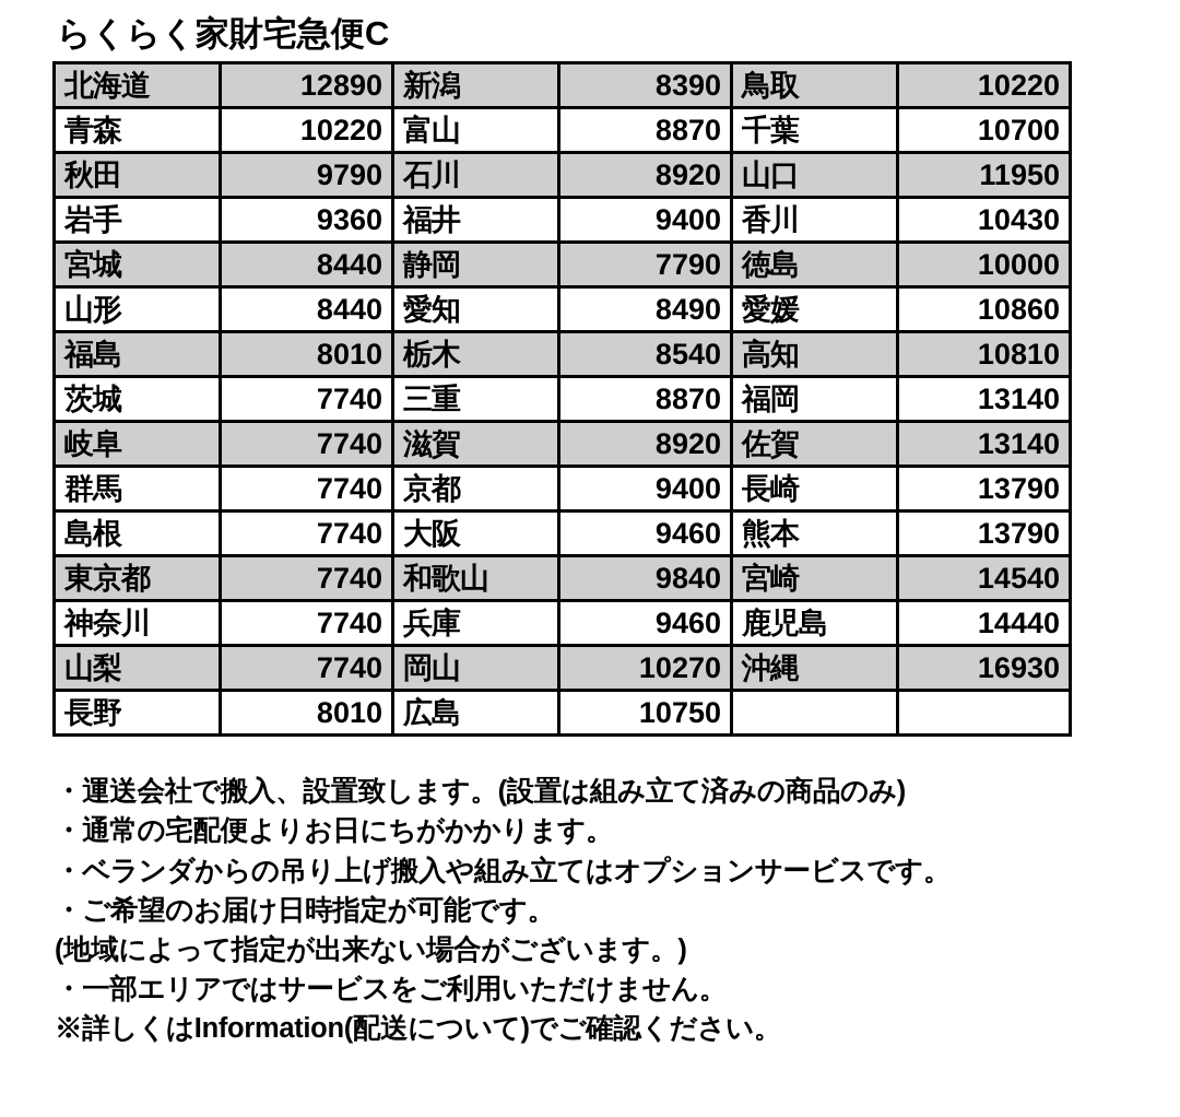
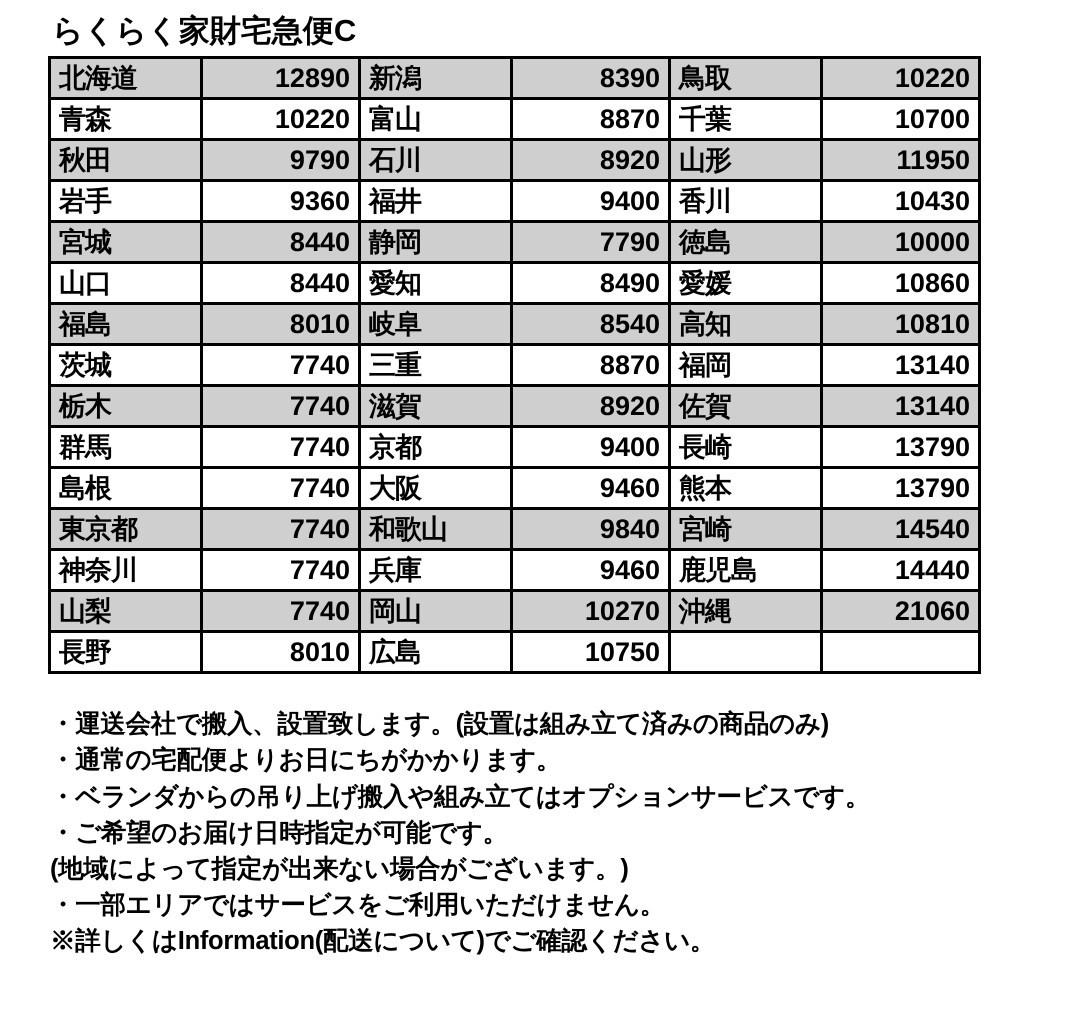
  らくらく家財宅急便C
  北海道	12890	新潟	8390	鳥取	10220
  青森	10220	富山	8870	千葉	10700
- 秋田	9790	石川	8920	山口	11950
+ 秋田	9790	石川	8920	山形	11950
  岩手	9360	福井	9400	香川	10430
  宮城	8440	静岡	7790	徳島	10000
- 山形	8440	愛知	8490	愛媛	10860
+ 山口	8440	愛知	8490	愛媛	10860
- 福島	8010	栃木	8540	高知	10810
+ 福島	8010	岐阜	8540	高知	10810
  茨城	7740	三重	8870	福岡	13140
- 岐阜	7740	滋賀	8920	佐賀	13140
+ 栃木	7740	滋賀	8920	佐賀	13140
  群馬	7740	京都	9400	長崎	13790
  島根	7740	大阪	9460	熊本	13790
  東京都	7740	和歌山	9840	宮崎	14540
  神奈川	7740	兵庫	9460	鹿児島	14440
- 山梨	7740	岡山	10270	沖縄	16930
+ 山梨	7740	岡山	10270	沖縄	21060
  長野	8010	広島	10750
  ・運送会社で搬入、設置致します。(設置は組み立て済みの商品のみ)
  ・通常の宅配便よりお日にちがかかります。
  ・ベランダからの吊り上げ搬入や組み立てはオプションサービスです。
  ・ご希望のお届け日時指定が可能です。
  (地域によって指定が出来ない場合がございます。)
  ・一部エリアではサービスをご利用いただけません。
  ※詳しくはInformation(配送について)でご確認ください。
